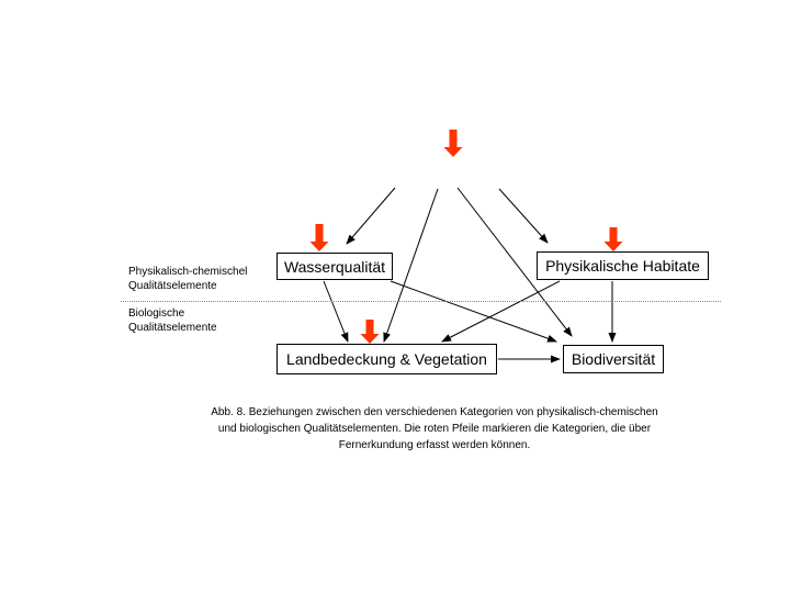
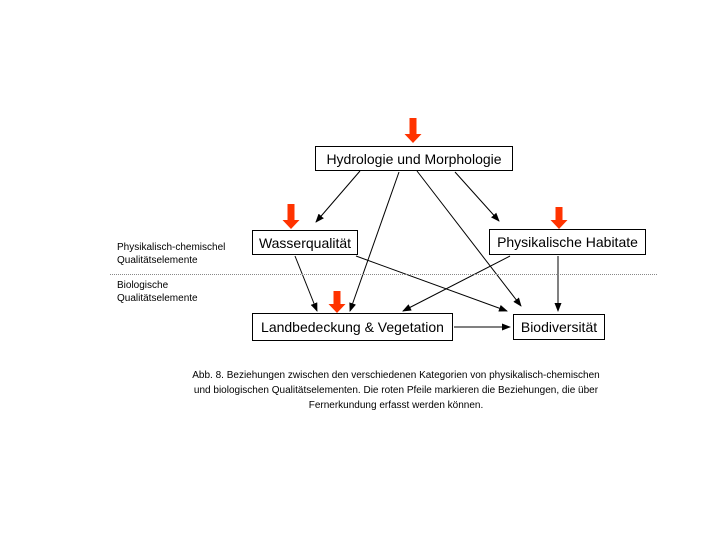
+ Hydrologie und Morphologie
  Wasserqualität
  Physikalische Habitate
  Landbedeckung & Vegetation
  Biodiversität
  Physikalisch-chemischel
  Qualitätselemente
  Biologische
  Qualitätselemente
  Abb. 8. Beziehungen zwischen den verschiedenen Kategorien von physikalisch-chemischen
- und biologischen Qualitätselementen. Die roten Pfeile markieren die Kategorien, die über
+ und biologischen Qualitätselementen. Die roten Pfeile markieren die Beziehungen, die über
  Fernerkundung erfasst werden können.
